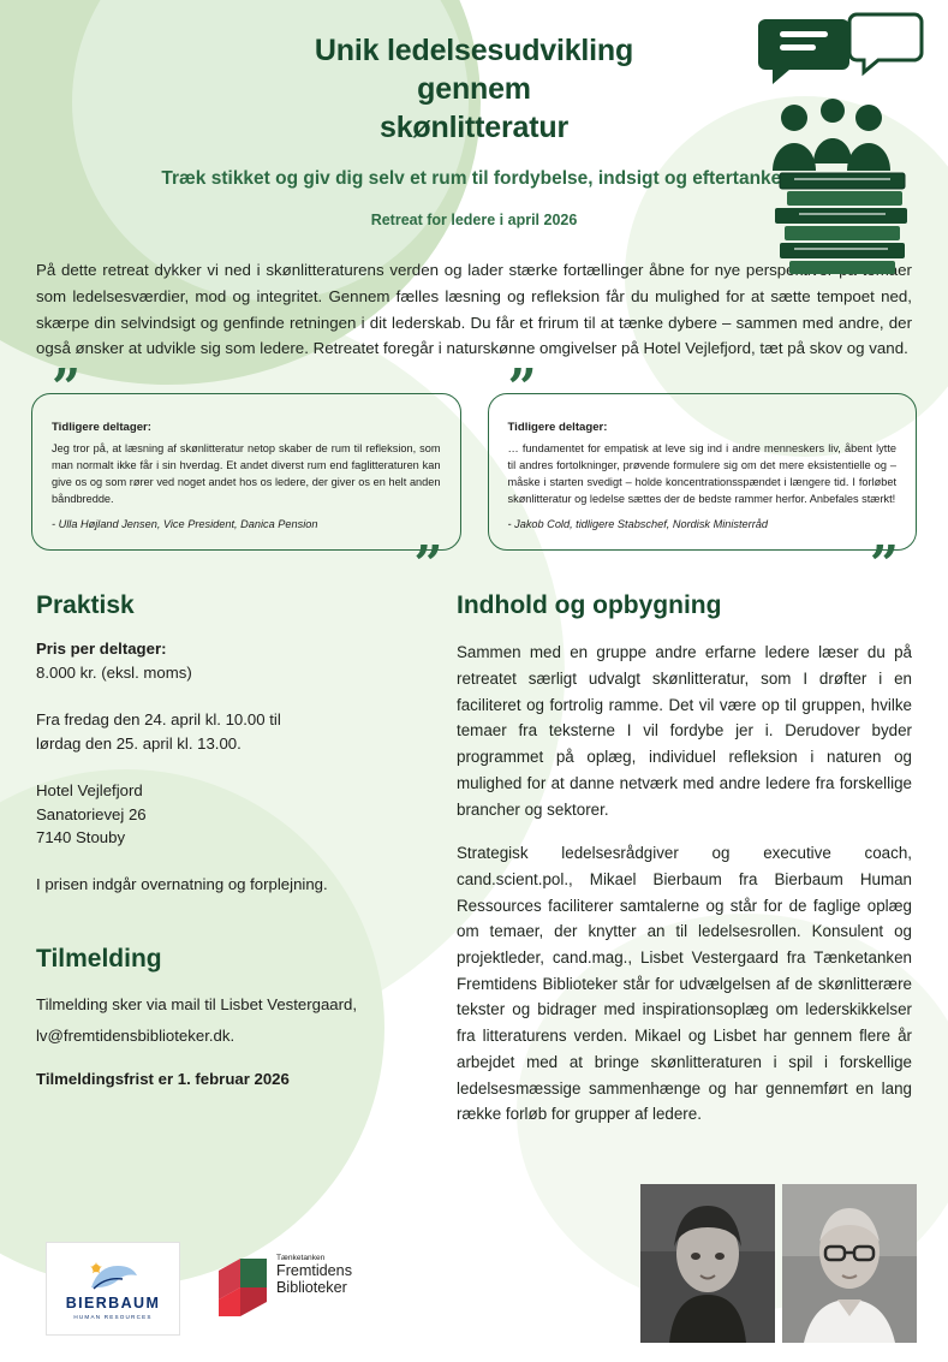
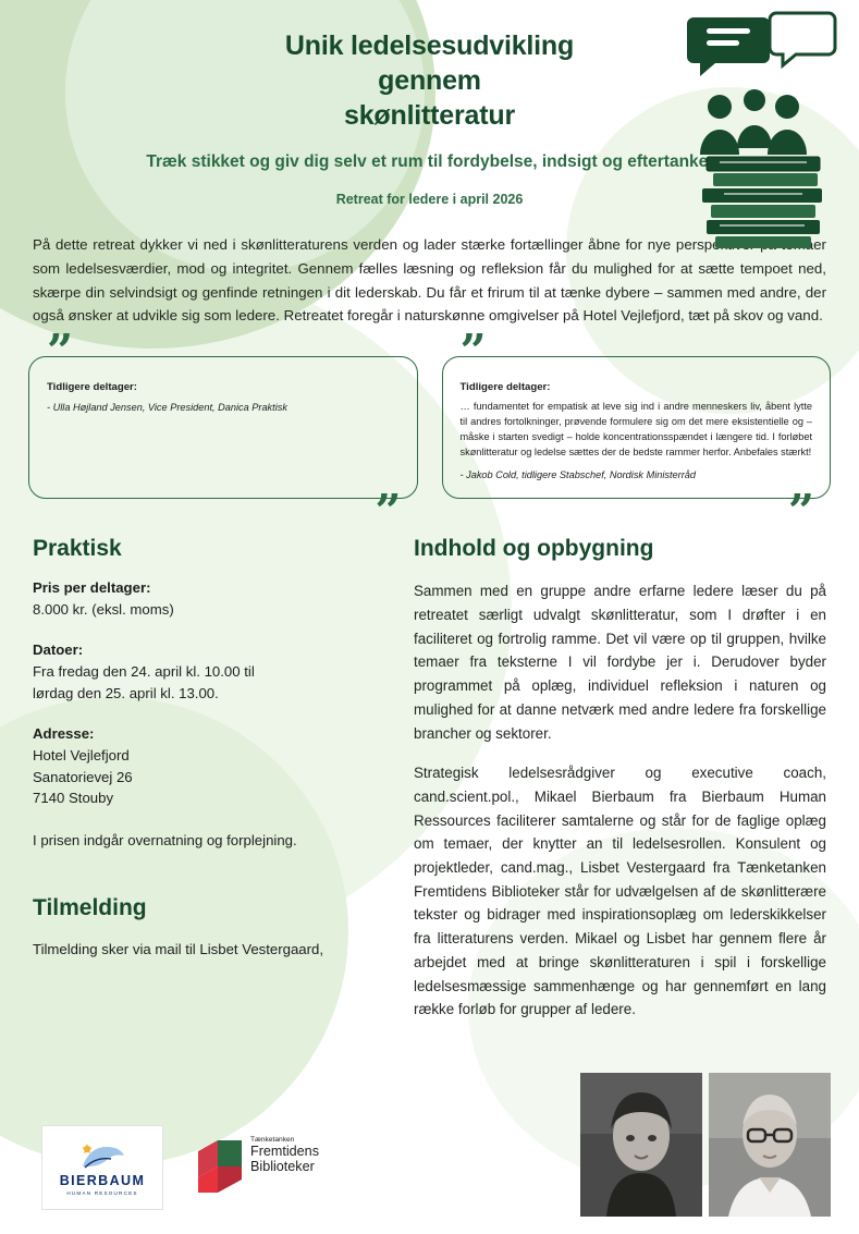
  Unik ledelsesudvikling
  gennem
  skønlitteratur
  Træk stikket og giv dig selv et rum til fordybelse, indsigt og eftertanke
  Retreat for ledere i april 2026
  På dette retreat dykker vi ned i skønlitteraturens verden og lader stærke fortællinger åbne for nye persper som ledelsesværdier, mod og integritet. Gennem fælles læsning og refleksion får du mulighed for at sætte tempoet ned, skærpe din selvindsigt og genfinde retningen i dit lederskab. Du får et frirum til at tænke dybere – sammen med andre, der også ønsker at udvikle sig som ledere. Retreatet foregår i naturskønne omgivelser på Hotel Vejlefjord, tæt på skov og vand.
  ”
  Tidligere deltager:
- Jeg tror på, at læsning af skønlitteratur netop skaber de rum til refleksion, som man normalt ikke får i sin hverdag. Et andet diverst rum end faglitteraturen kan give os og som rører ved noget andet hos os ledere, der giver os en helt anden båndbredde.
- - Ulla Højland Jensen, Vice President, Danica Pension
+ - Ulla Højland Jensen, Vice President, Danica Praktisk
  ”
  ”
  Tidligere deltager:
  … fundamentet for empatisk at leve sig ind i andre menneskers liv, åbent lytte til andres fortolkninger, prøvende formulere sig om det mere eksistentielle og – måske i starten svedigt – holde koncentrationsspændet i længere tid. I forløbet skønlitteratur og ledelse sættes der de bedste rammer herfor. Anbefales stærkt!
  - Jakob Cold, tidligere Stabschef, Nordisk Ministerråd
  ”
  Praktisk
  Pris per deltager:
  8.000 kr. (eksl. moms)
+ Datoer:
  Fra fredag den 24. april kl. 10.00 til
  lørdag den 25. april kl. 13.00.
+ Adresse:
  Hotel Vejlefjord
  Sanatorievej 26
  7140 Stouby
  I prisen indgår overnatning og forplejning.
  Tilmelding
  Tilmelding sker via mail til Lisbet Vestergaard,
- lv@fremtidensbiblioteker.dk.
- Tilmeldingsfrist er 1. februar 2026
  Indhold og opbygning
  Sammen med en gruppe andre erfarne ledere læser du på retreatet særligt udvalgt skønlitteratur, som I drøfter i en faciliteret og fortrolig ramme. Det vil være op til gruppen, hvilke temaer fra teksterne I vil fordybe jer i. Derudover byder programmet på oplæg, individuel refleksion i naturen og mulighed for at danne netværk med andre ledere fra forskellige brancher og sektorer.
  Strategisk ledelsesrådgiver og executive coach, cand.scient.pol., Mikael Bierbaum fra Bierbaum Human Ressources faciliterer samtalerne og står for de faglige oplæg om temaer, der knytter an til ledelsesrollen. Konsulent og projektleder, cand.mag., Lisbet Vestergaard fra Tænketanken Fremtidens Biblioteker står for udvælgelsen af de skønlitterære tekster og bidrager med inspirationsoplæg om lederskikkelser fra litteraturens verden. Mikael og Lisbet har gennem flere år arbejdet med at bringe skønlitteraturen i spil i forskellige ledelsesmæssige sammenhænge og har gennemført en lang række forløb for grupper af ledere.
  BIERBAUM
  Fremtidens
  Biblioteker
